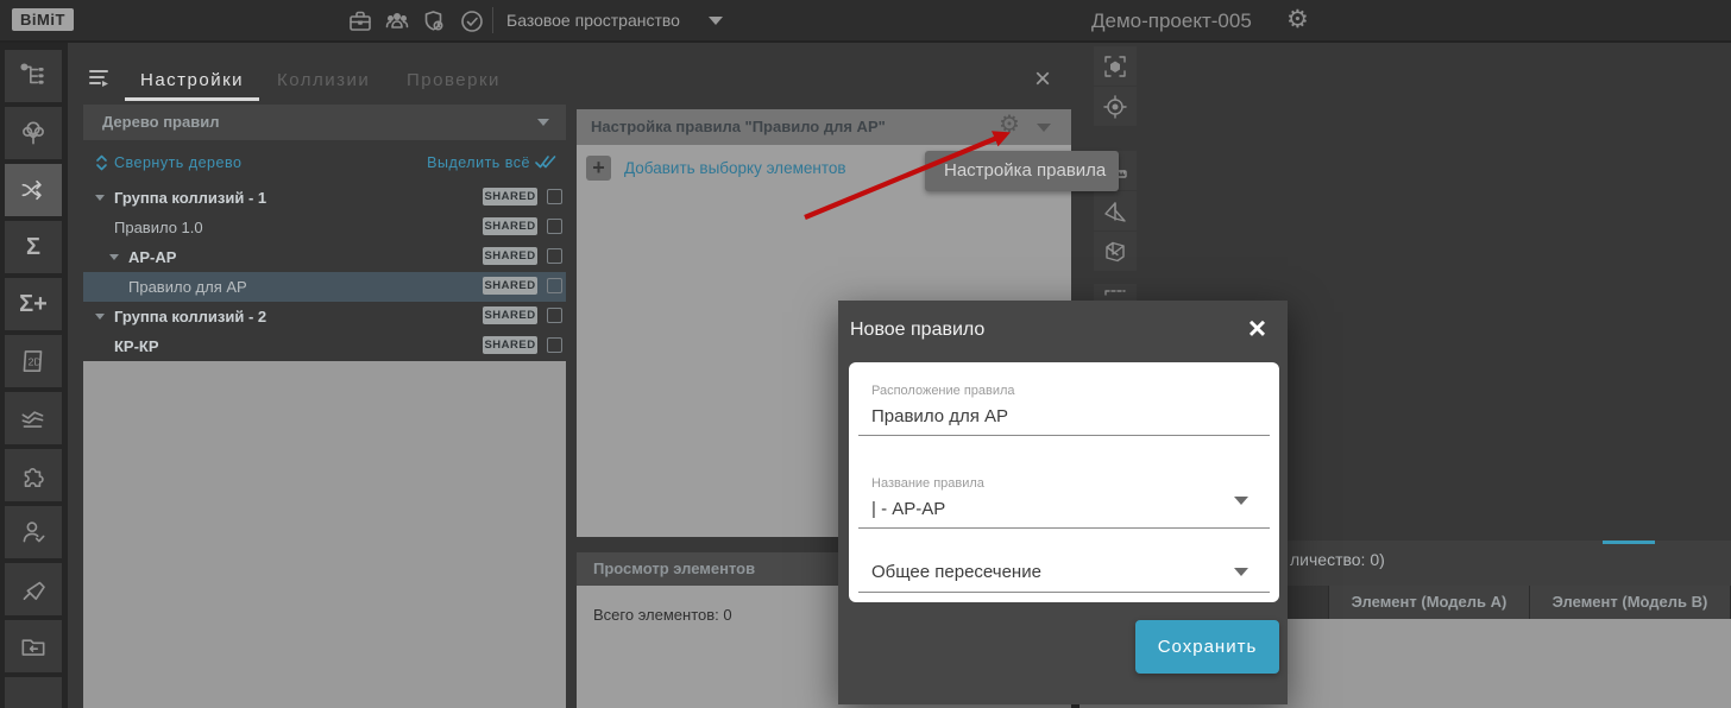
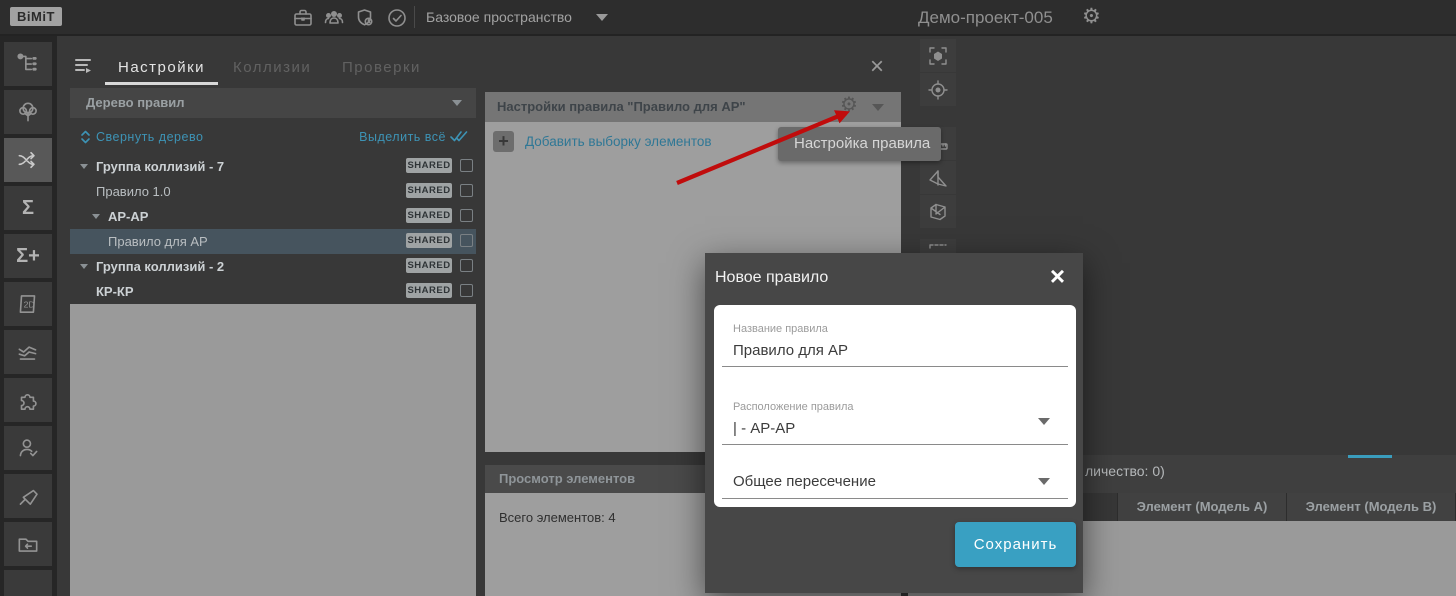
  личество: 0)
  Элемент (Модель A)
  Элемент (Модель B)
  BiMiT
  Базовое пространство
  Демо-проект-005
  ⚙
  Σ
  Σ+
  2D
  Настройки
  Коллизии
  Проверки
  ×
  Дерево правил
  Свернуть дерево
  Выделить всё
- Группа коллизий - 1
+ Группа коллизий - 7
  SHARED
  Правило 1.0
  SHARED
  АР-АР
  SHARED
  Правило для АР
  SHARED
  Группа коллизий - 2
  SHARED
  КР-КР
  SHARED
- Настройка правила "Правило для АР"
+ Настройки правила "Правило для АР"
  ⚙
  +
  Добавить выборку элементов
  Просмотр элементов
- Всего элементов: 0
+ Всего элементов: 4
  Настройка правила
  Новое правило
  ×
- Расположение правила
+ Название правила
  Правило для АР
- Название правила
+ Расположение правила
  | - АР-АР
  Общее пересечение
  Сохранить
